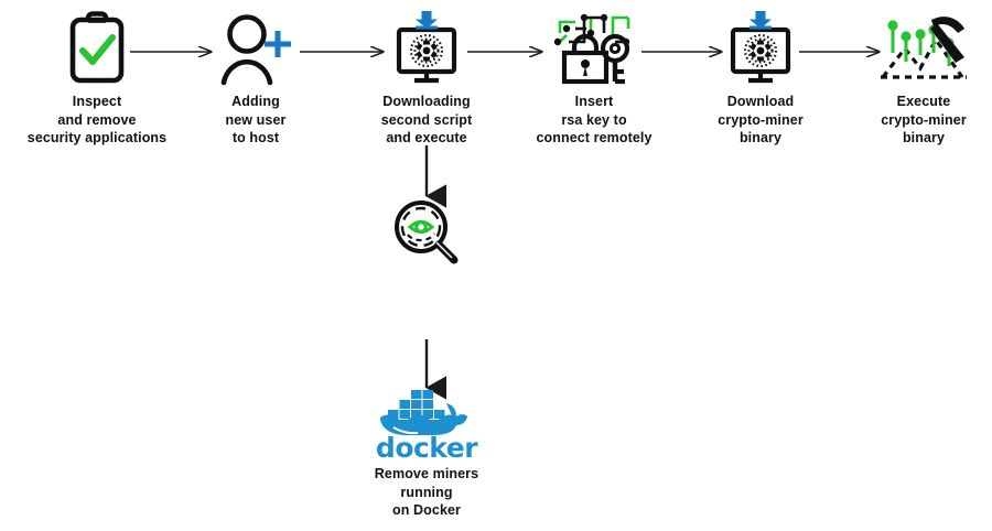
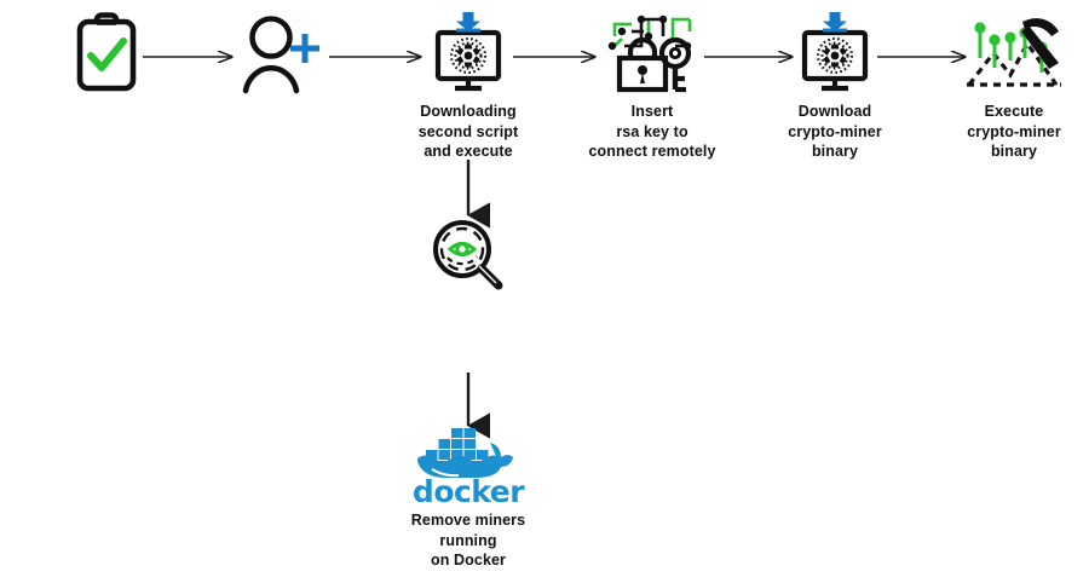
- Inspect
- and remove
- security applications
- Adding
- new user
- to host
  Downloading
  second script
  and execute
  Insert
  rsa key to
  connect remotely
  Download
  crypto-miner
  binary
  Execute
  crypto-miner
  binary
  docker
  Remove miners
  running
  on Docker
